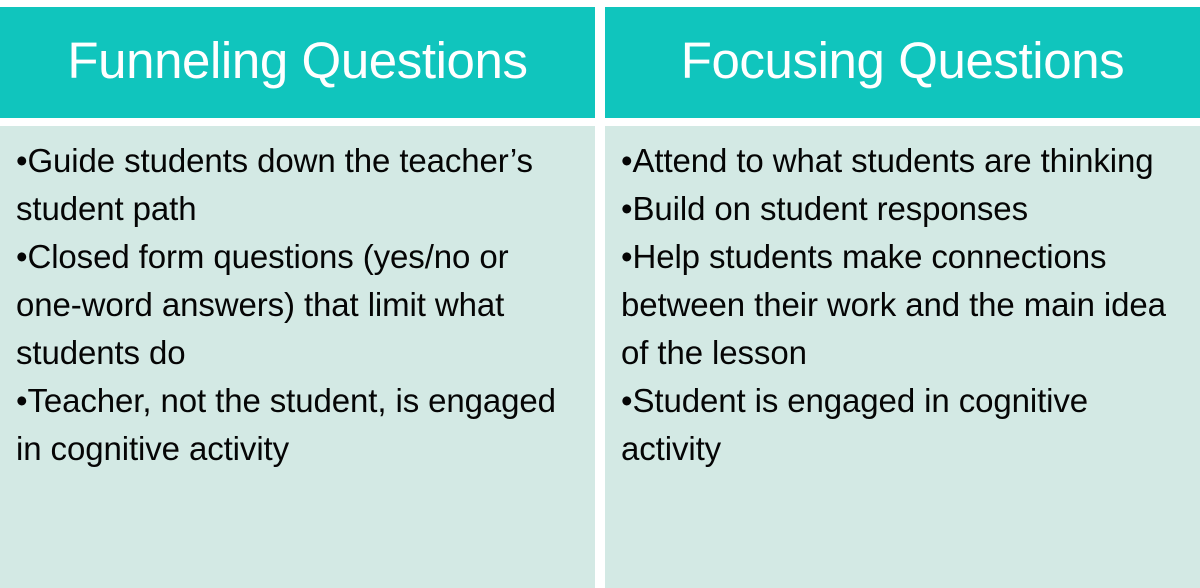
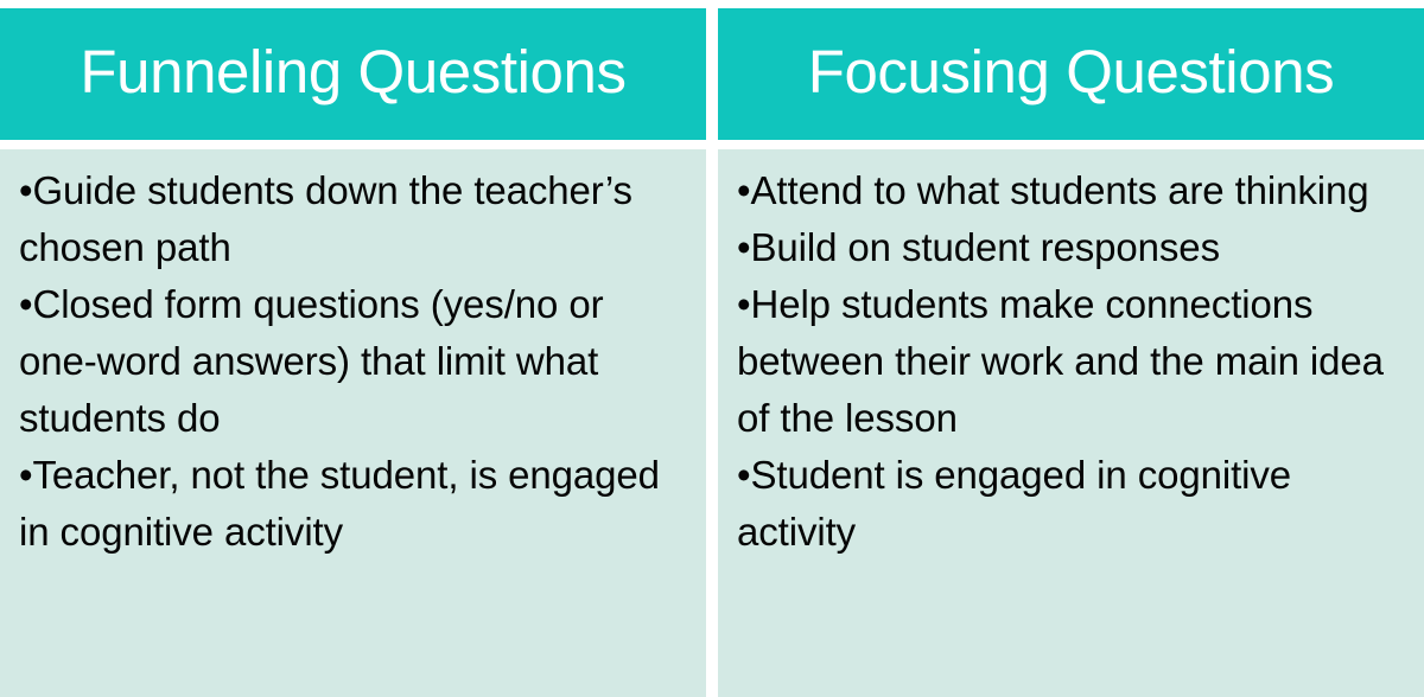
  Funneling Questions
  Focusing Questions
- •Guide students down the teacher’s student path
+ •Guide students down the teacher’s chosen path
  •Closed form questions (yes/no or one-word answers) that limit what students do
  •Teacher, not the student, is engaged in cognitive activity
  •Attend to what students are thinking
  •Build on student responses
  •Help students make connections between their work and the main idea of the lesson
  •Student is engaged in cognitive activity
